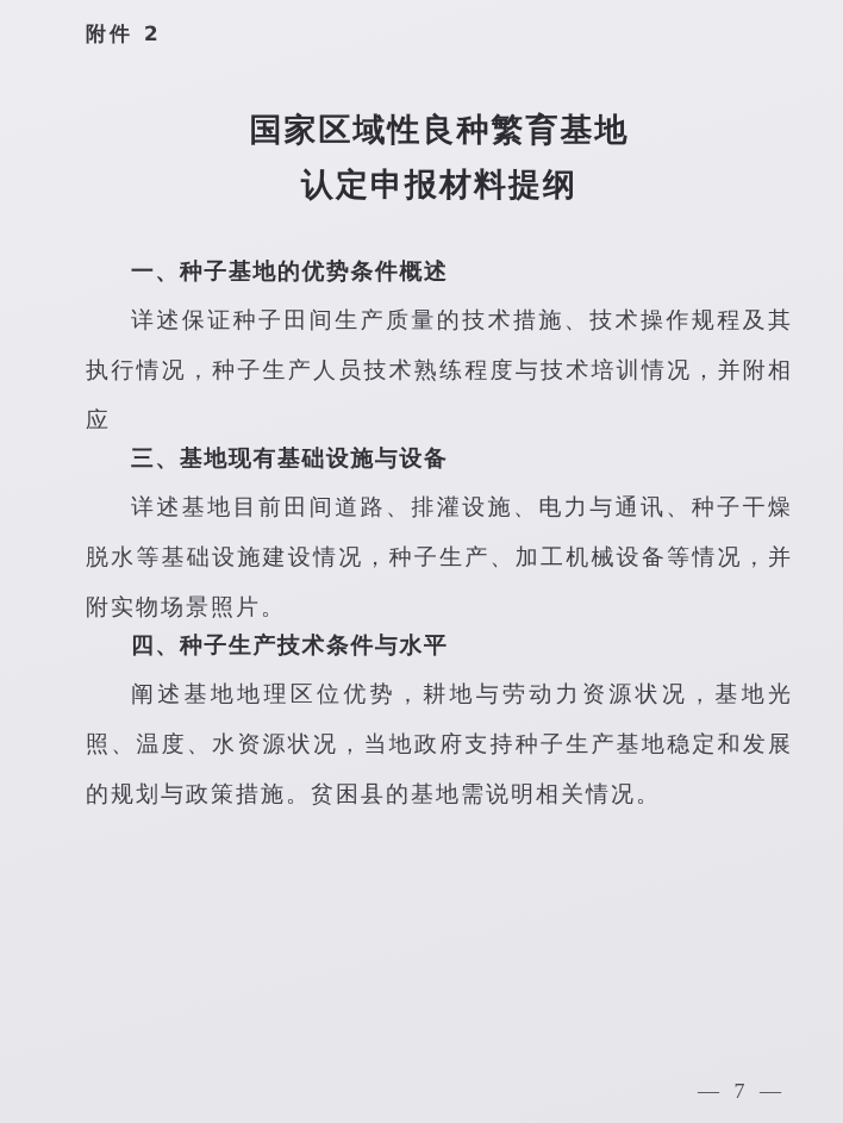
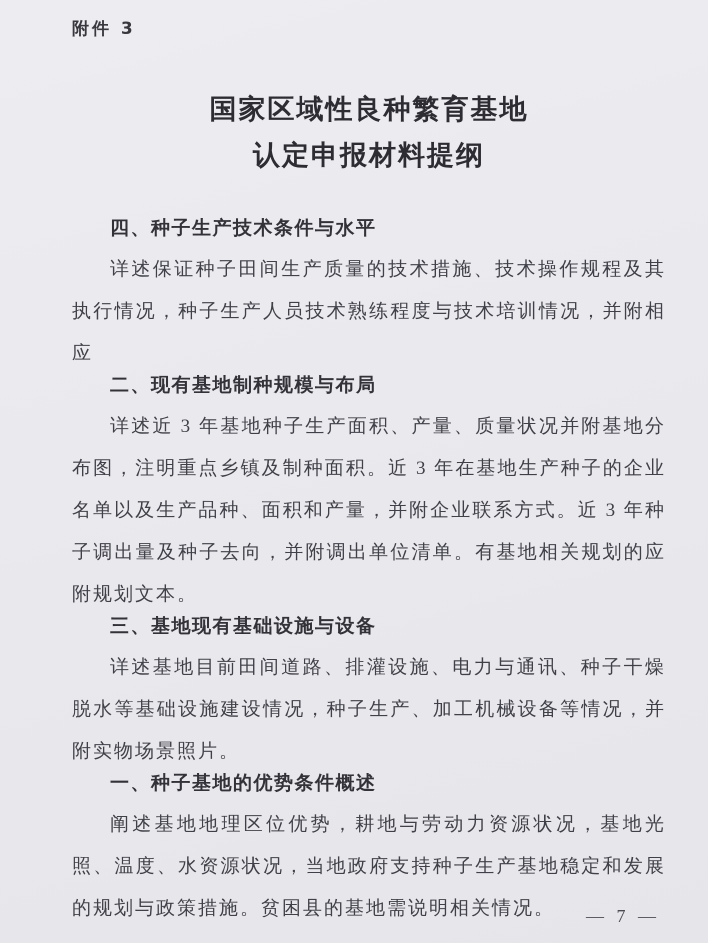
- 附件 2
+ 附件 3
  国家区域性良种繁育基地
  认定申报材料提纲
- 一、种子基地的优势条件概述
+ 四、种子生产技术条件与水平
  详述保证种子田间生产质量的技术措施、技术操作规程及其执行情况，种子生产人员技术熟练程度与技术培训情况，并附相应
+ 二、现有基地制种规模与布局
+ 详述近 3 年基地种子生产面积、产量、质量状况并附基地分布图，注明重点乡镇及制种面积。近 3 年在基地生产种子的企业名单以及生产品种、面积和产量，并附企业联系方式。近 3 年种子调出量及种子去向，并附调出单位清单。有基地相关规划的应附规划文本。
  三、基地现有基础设施与设备
  详述基地目前田间道路、排灌设施、电力与通讯、种子干燥脱水等基础设施建设情况，种子生产、加工机械设备等情况，并附实物场景照片。
- 四、种子生产技术条件与水平
+ 一、种子基地的优势条件概述
  阐述基地地理区位优势，耕地与劳动力资源状况，基地光照、温度、水资源状况，当地政府支持种子生产基地稳定和发展的规划与政策措施。贫困县的基地需说明相关情况。
  — 7 —
